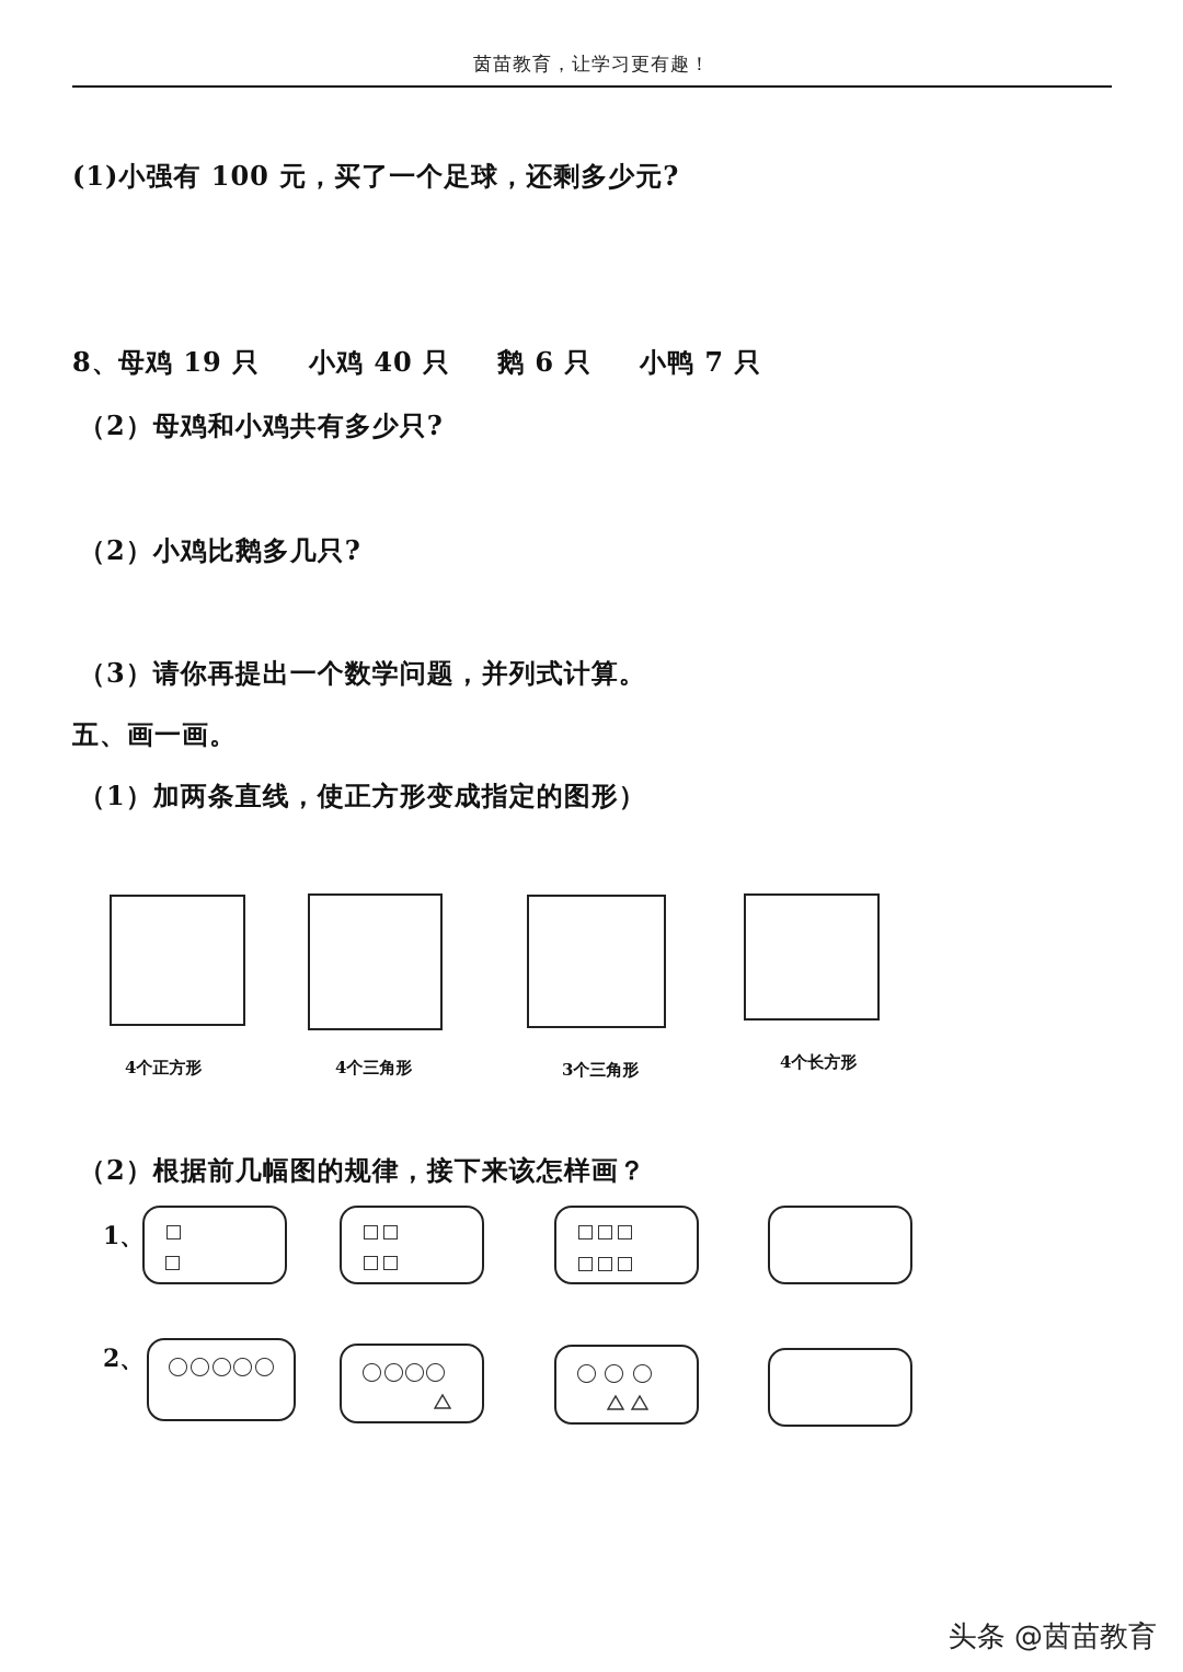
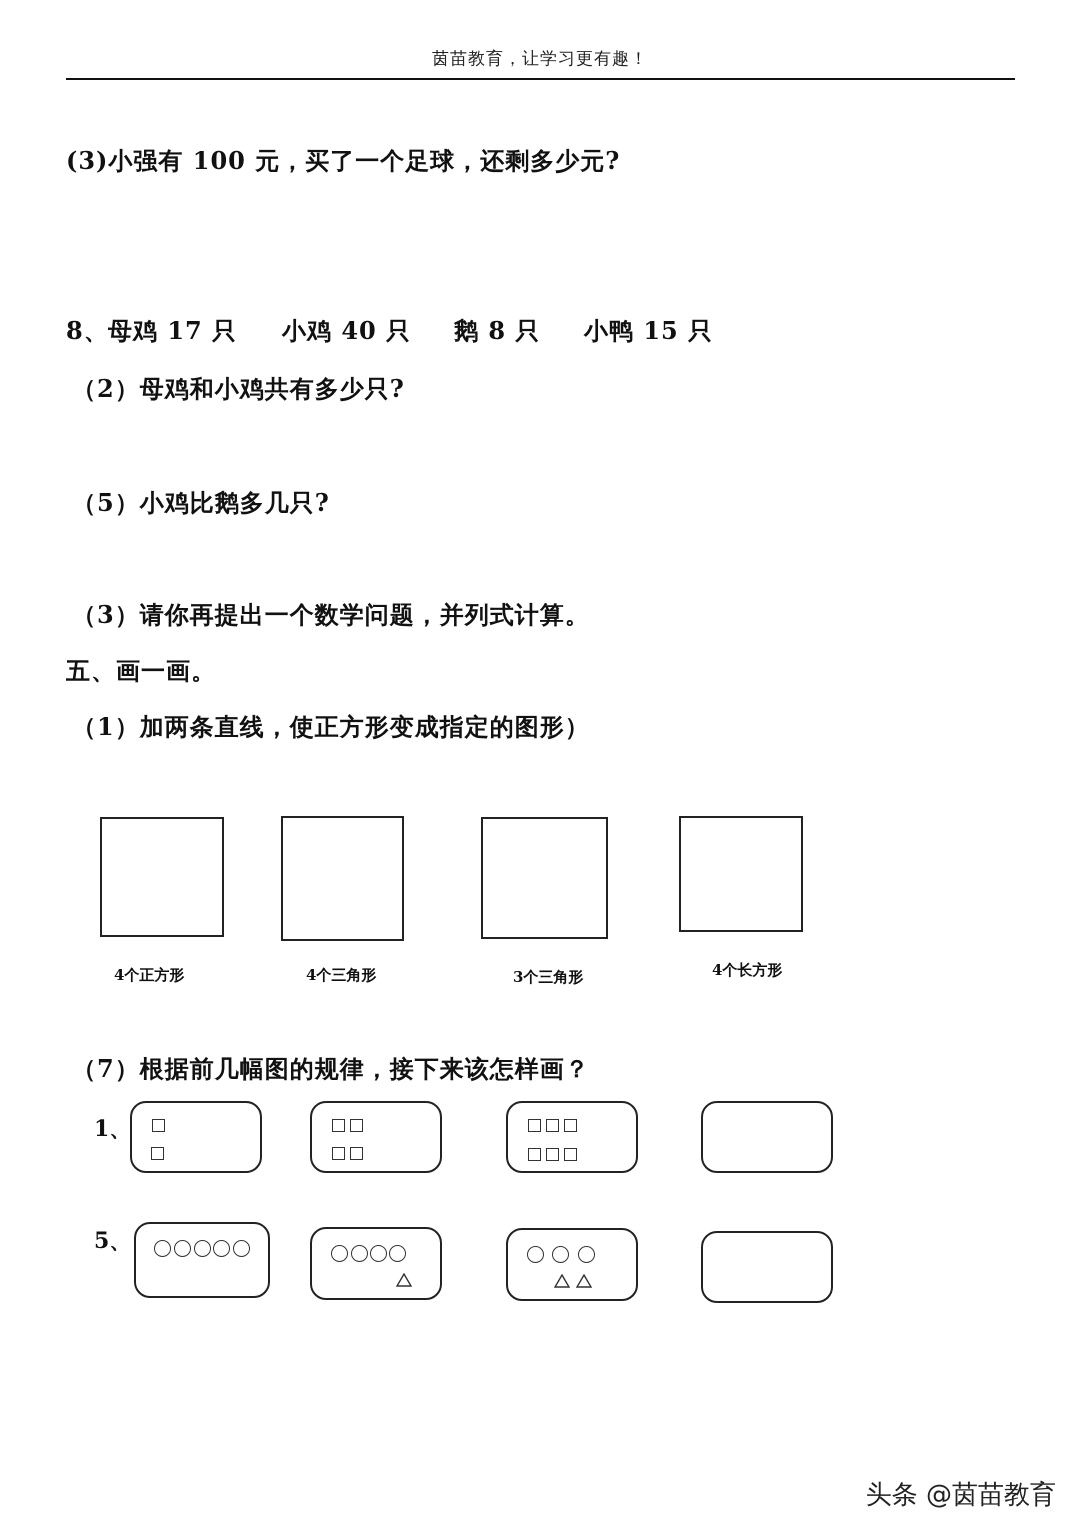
  茵苗教育，让学习更有趣！
- (1)小强有 100 元，买了一个足球，还剩多少元?
+ (3)小强有 100 元，买了一个足球，还剩多少元?
  8、
- 母鸡 19 只
+ 母鸡 17 只
  小鸡 40 只
- 鹅 6 只
+ 鹅 8 只
- 小鸭 7 只
+ 小鸭 15 只
  （2）母鸡和小鸡共有多少只?
- （2）小鸡比鹅多几只?
+ （5）小鸡比鹅多几只?
  （3）请你再提出一个数学问题，并列式计算。
  五、画一画。
  （1）加两条直线，使正方形变成指定的图形）
  4个正方形
  4个三角形
  3个三角形
  4个长方形
- （2）根据前几幅图的规律，接下来该怎样画？
+ （7）根据前几幅图的规律，接下来该怎样画？
  1、
- 2、
+ 5、
  头条 @茵苗教育
